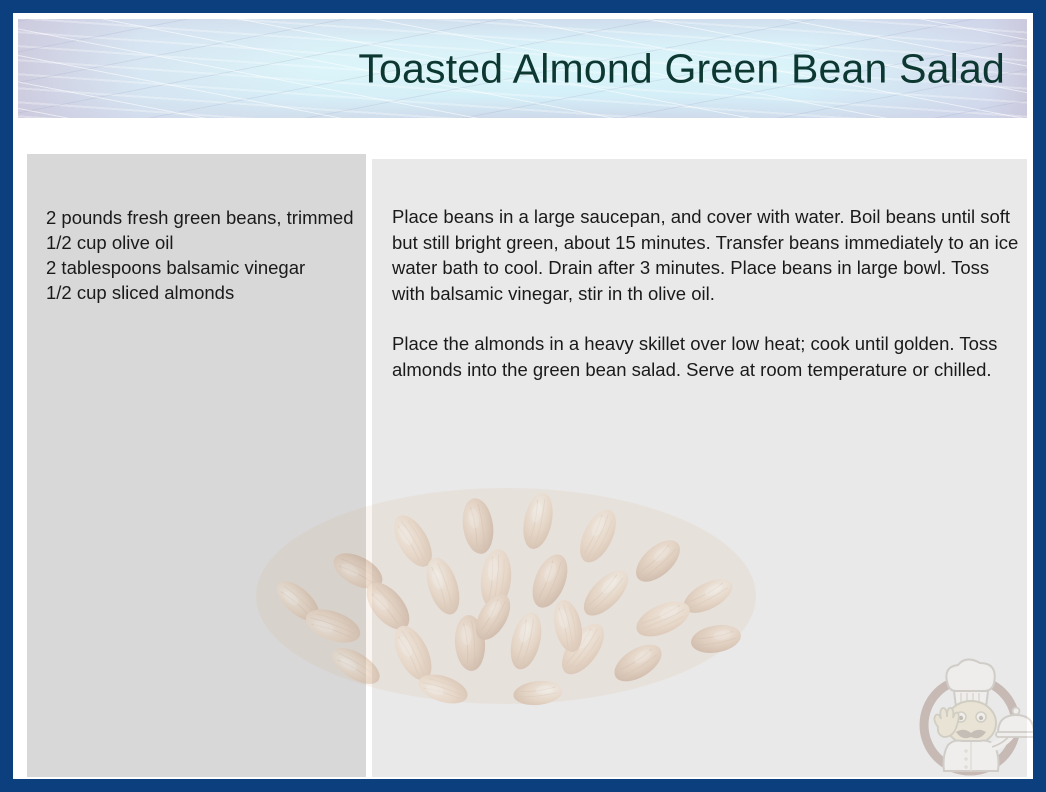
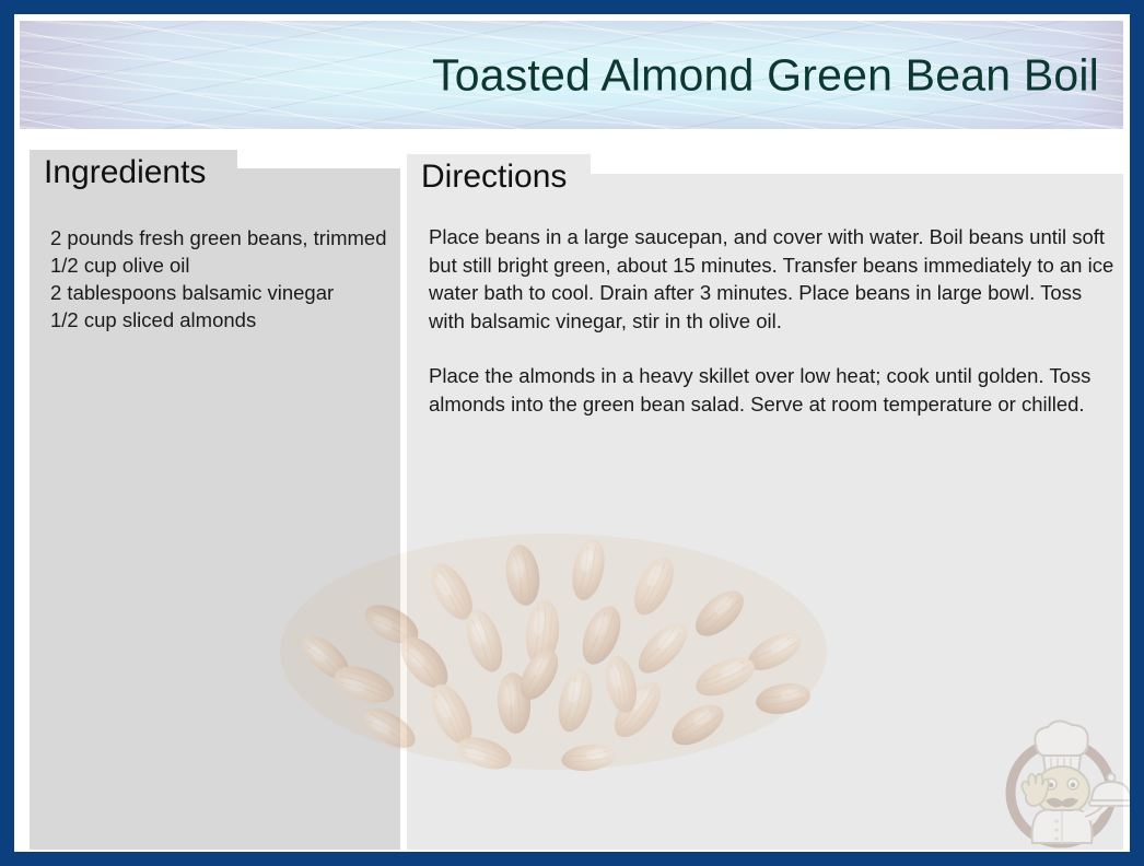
- Toasted Almond Green Bean Salad
+ Toasted Almond Green Bean Boil
+ Ingredients
  2 pounds fresh green beans, trimmed
  1/2 cup olive oil
  2 tablespoons balsamic vinegar
  1/2 cup sliced almonds
+ Directions
  Place beans in a large saucepan, and cover with water. Boil beans until soft but still bright green, about 15 minutes. Transfer beans immediately to an ice water bath to cool. Drain after 3 minutes. Place beans in large bowl. Toss with balsamic vinegar, stir in th olive oil.
  Place the almonds in a heavy skillet over low heat; cook until golden. Toss almonds into the green bean salad. Serve at room temperature or chilled.
